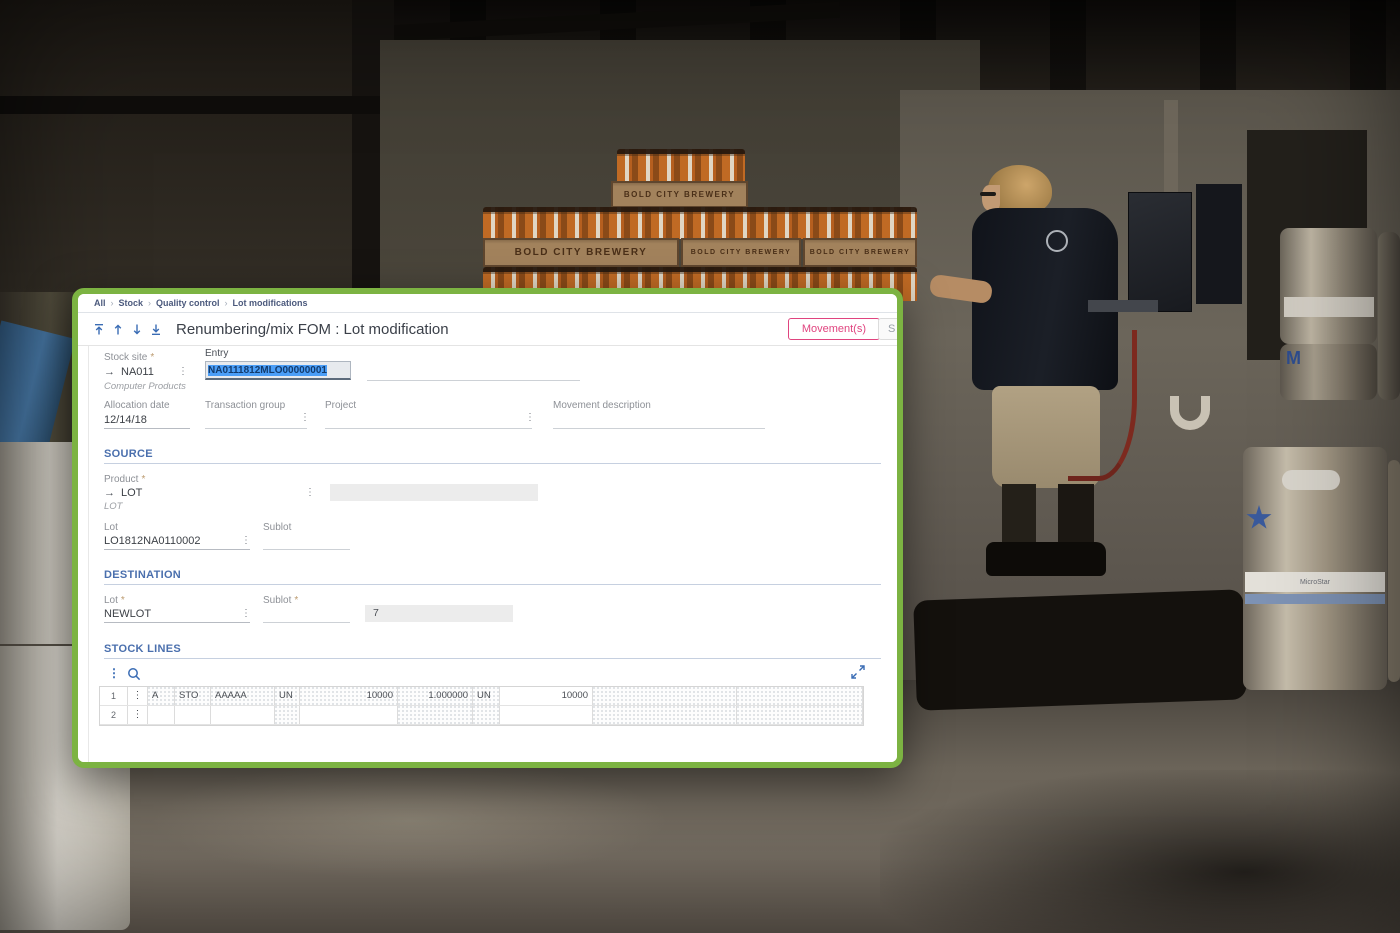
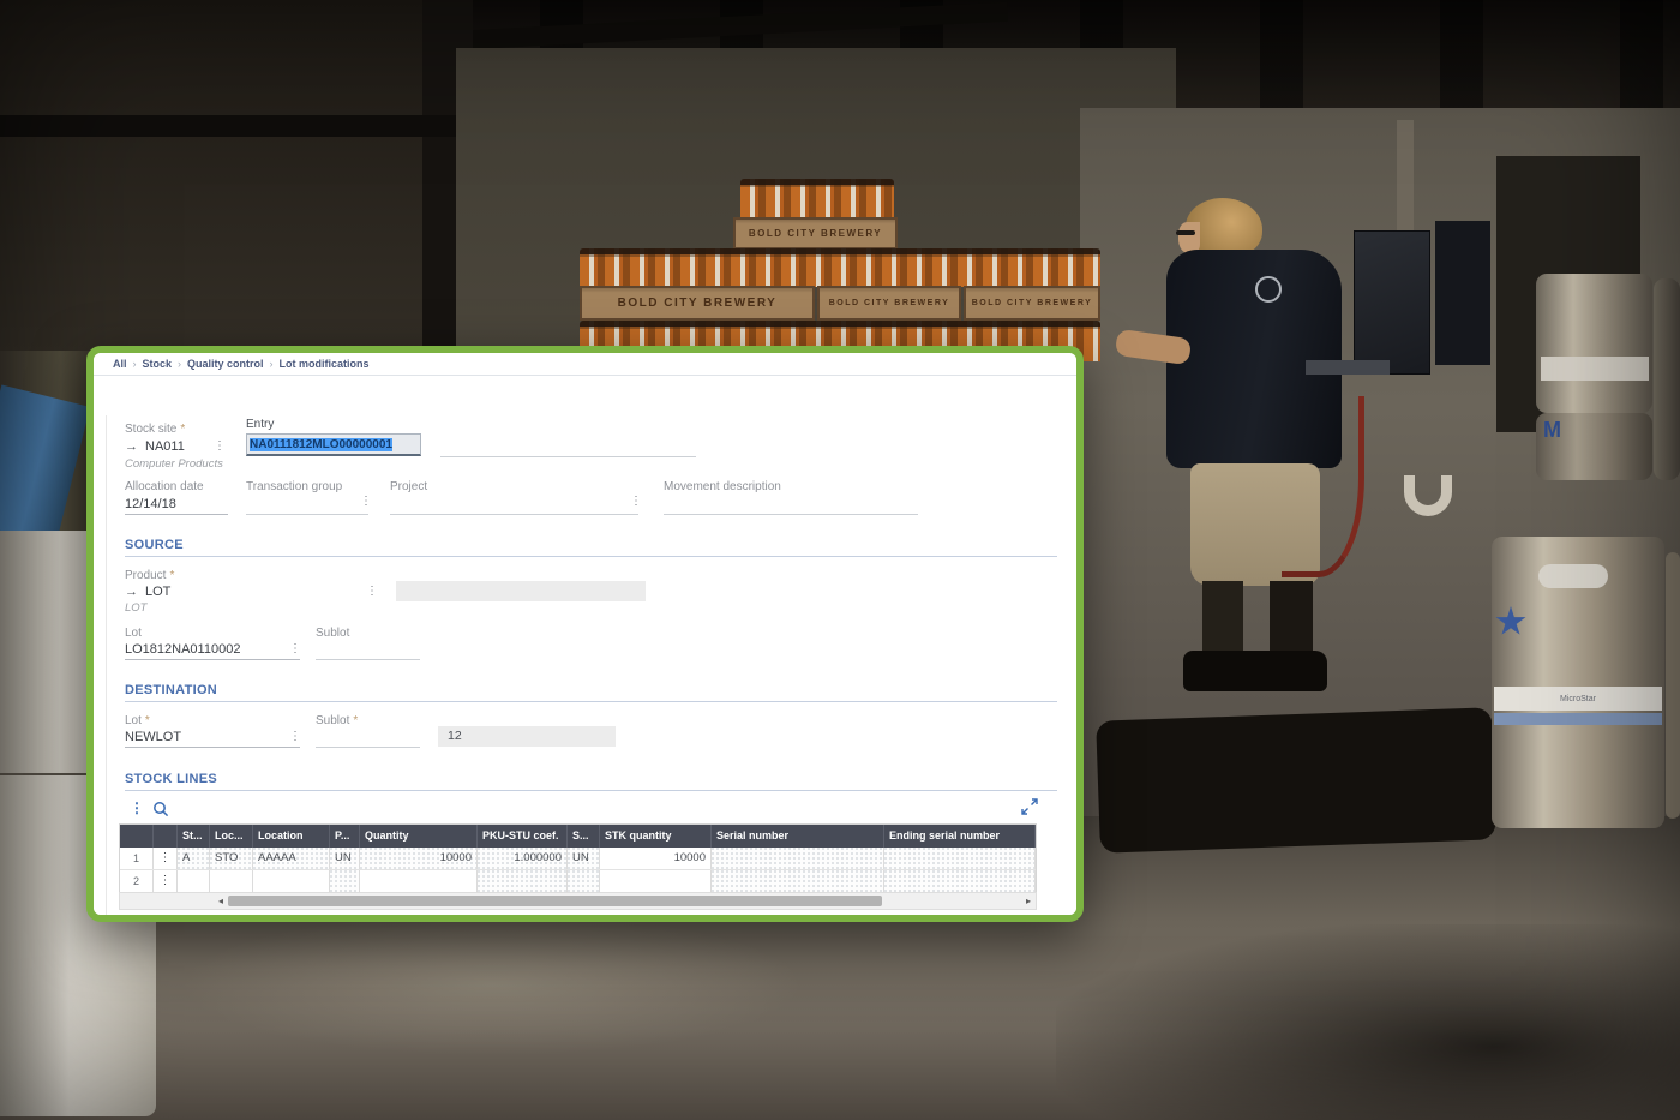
  BOLD CITY BREWERY
  BOLD CITY BREWERY
  M
  All
  ›
  Stock
  ›
  Quality control
  ›
  Lot modifications
- Renumbering/mix FOM : Lot modification
- Movement(s)
- S
  Stock site *
  → NA011
  ⋮
  Computer Products
  Entry
  NA0111812MLO00000001
  Allocation date
  12/14/18
  Transaction group
  ⋮
  Project
  ⋮
  Movement description
  SOURCE
  Product *
  → LOT
  ⋮
  LOT
  Lot
  LO1812NA0110002
  ⋮
  Sublot
  DESTINATION
  Lot *
  NEWLOT
  ⋮
  Sublot *
- 7
+ 12
  STOCK LINES
  ⋮
+ St...
+ Loc...
+ Location
+ P...
+ Quantity
+ PKU-STU coef.
+ S...
+ STK quantity
+ Serial number
+ Ending serial number
  1
  ⋮
  A
  STO
  AAAAA
  UN
  10000
  1.000000
  UN
  10000
  2
  ⋮
+ ◂
+ ▸
